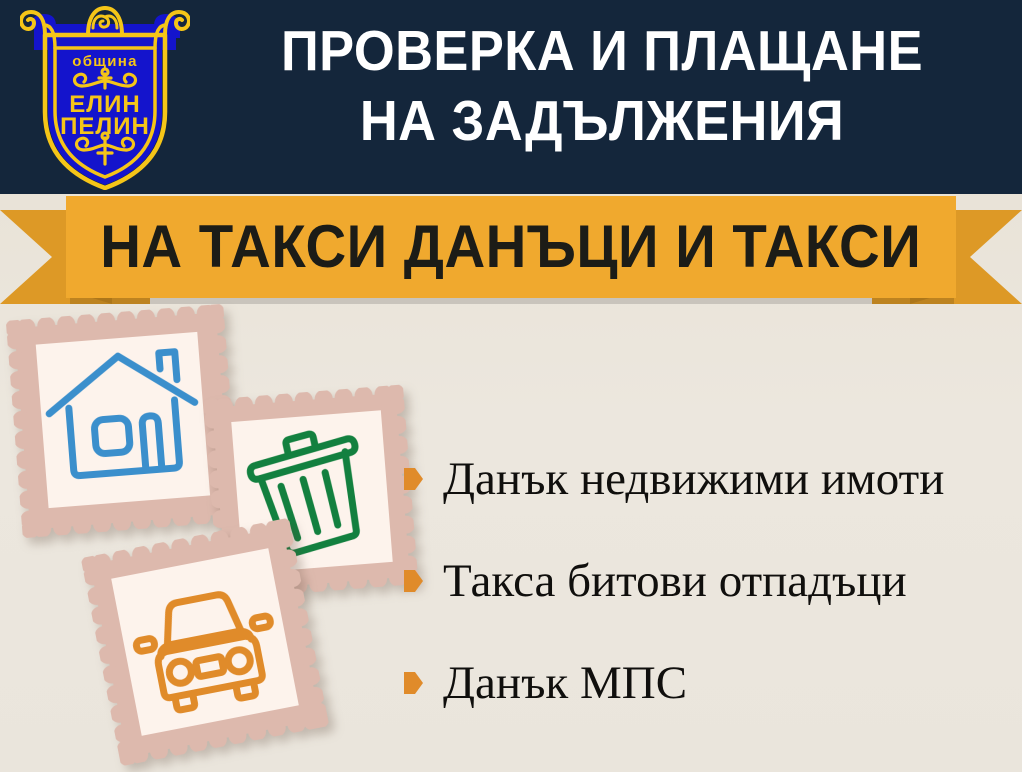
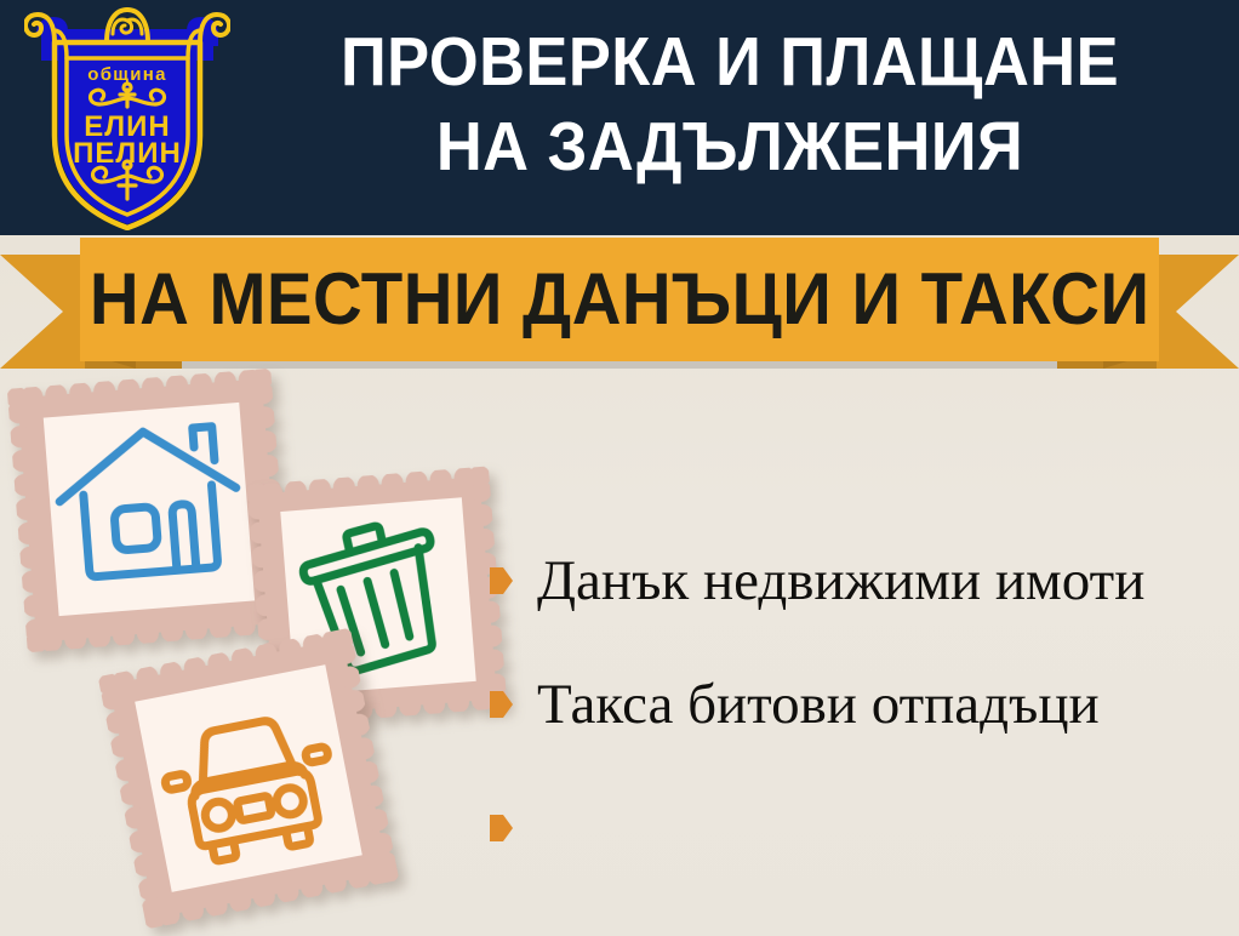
  община
  ЕЛИН
  ПЕЛИН
  ПРОВЕРКА И ПЛАЩАНЕ
  НА ЗАДЪЛЖЕНИЯ
- НА ТАКСИ ДАНЪЦИ И ТАКСИ
+ НА МЕСТНИ ДАНЪЦИ И ТАКСИ
  Данък недвижими имоти
  Такса битови отпадъци
- Данък МПС
